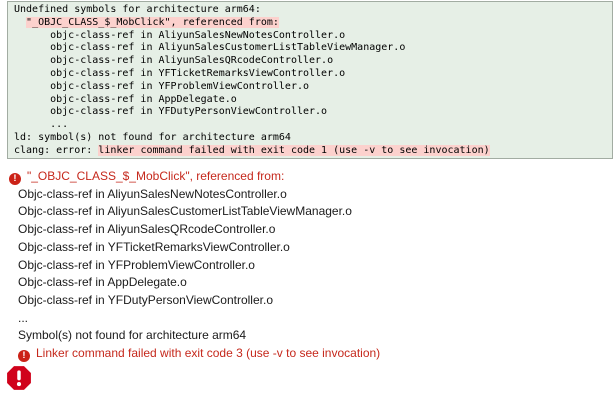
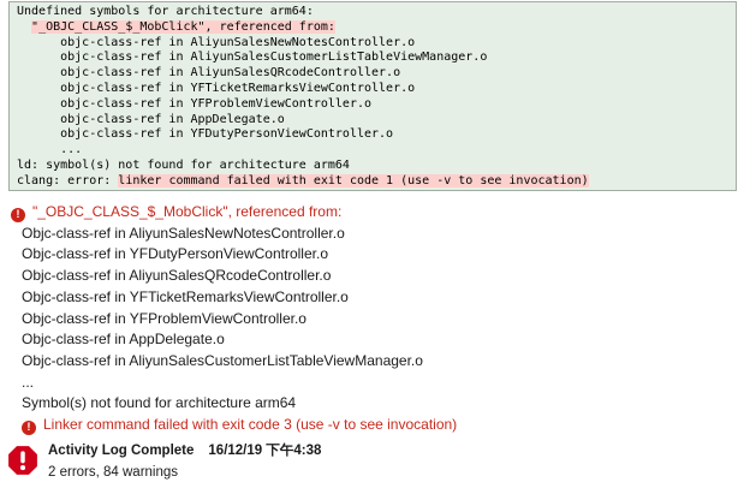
  Undefined symbols for architecture arm64:
  "_OBJC_CLASS_$_MobClick", referenced from:
  objc-class-ref in AliyunSalesNewNotesController.o
  objc-class-ref in AliyunSalesCustomerListTableViewManager.o
  objc-class-ref in AliyunSalesQRcodeController.o
  objc-class-ref in YFTicketRemarksViewController.o
  objc-class-ref in YFProblemViewController.o
  objc-class-ref in AppDelegate.o
  objc-class-ref in YFDutyPersonViewController.o
  ...
  ld: symbol(s) not found for architecture arm64
  clang: error: linker command failed with exit code 1 (use -v to see invocation)
  ! "_OBJC_CLASS_$_MobClick", referenced from:
  Objc-class-ref in AliyunSalesNewNotesController.o
- Objc-class-ref in AliyunSalesCustomerListTableViewManager.o
+ Objc-class-ref in YFDutyPersonViewController.o
  Objc-class-ref in AliyunSalesQRcodeController.o
  Objc-class-ref in YFTicketRemarksViewController.o
  Objc-class-ref in YFProblemViewController.o
  Objc-class-ref in AppDelegate.o
- Objc-class-ref in YFDutyPersonViewController.o
+ Objc-class-ref in AliyunSalesCustomerListTableViewManager.o
  ...
  Symbol(s) not found for architecture arm64
  ! Linker command failed with exit code 3 (use -v to see invocation)
+ Activity Log Complete 16/12/19 下午4:38
+ 2 errors, 84 warnings
